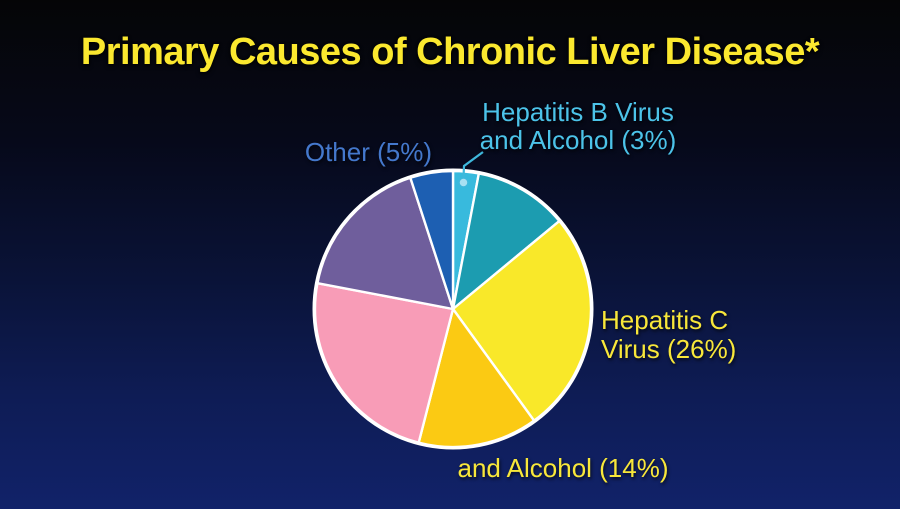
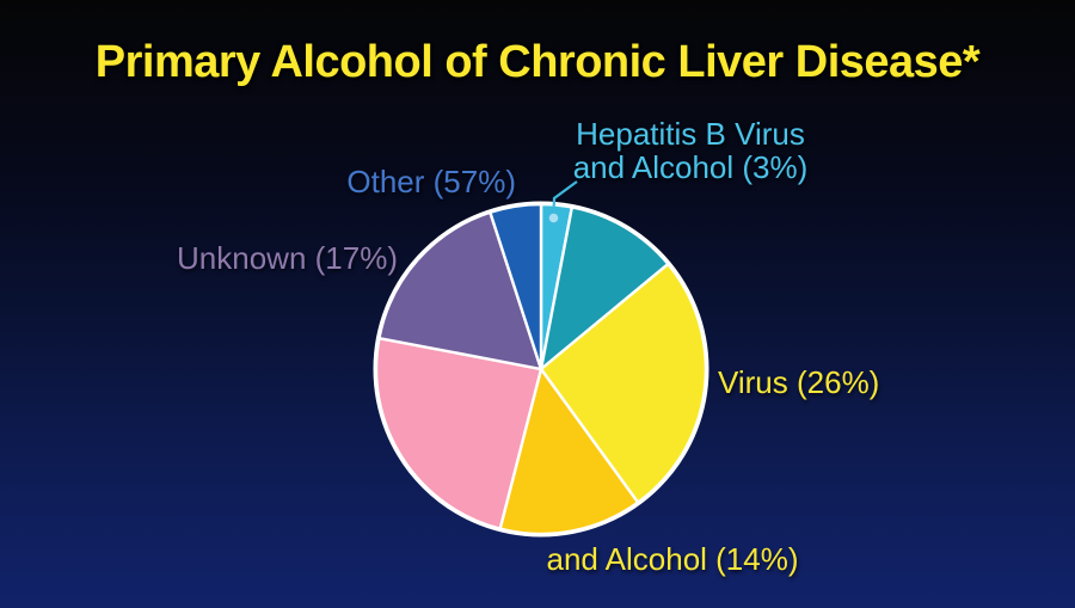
- Primary Causes of Chronic Liver Disease*
+ Primary Alcohol of Chronic Liver Disease*
  Hepatitis B Virus
  and Alcohol (3%)
- Hepatitis C
  Virus (26%)
  and Alcohol (14%)
+ Unknown (17%)
- Other (5%)
+ Other (57%)
